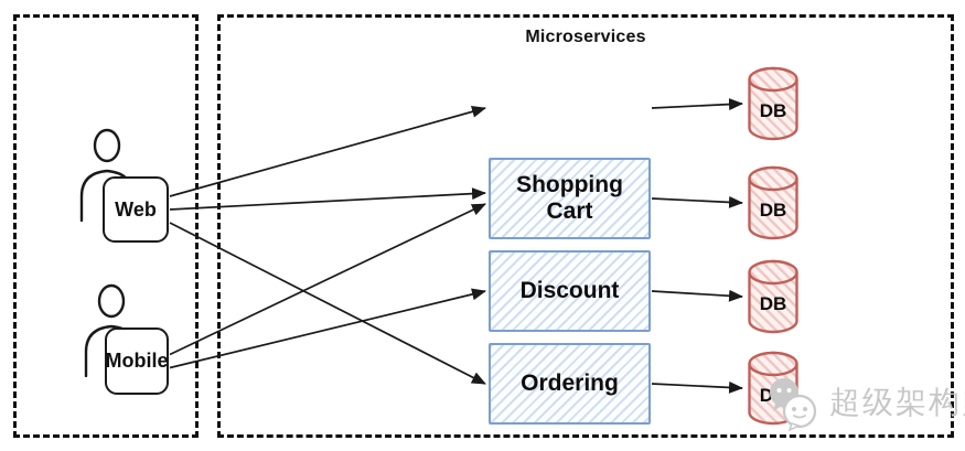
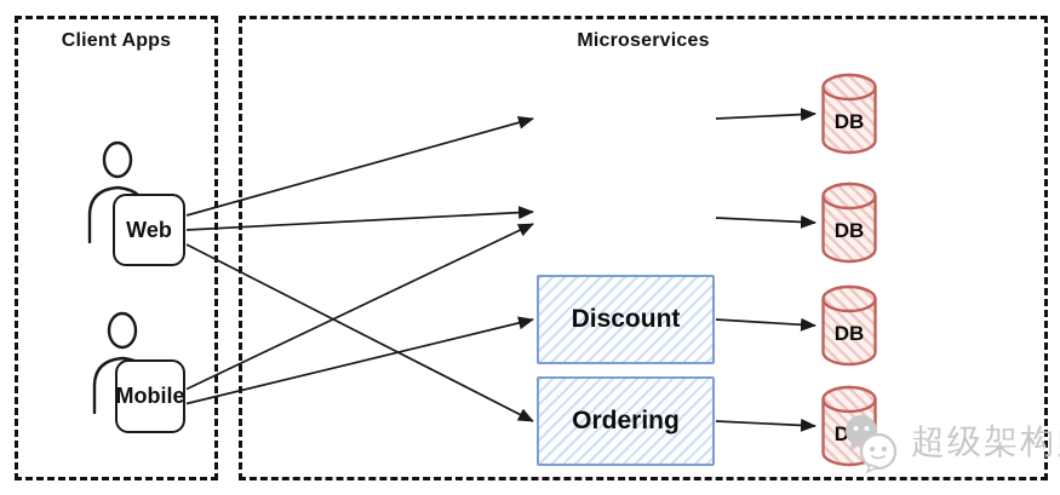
+ Client Apps
  Microservices
  Web
  Mobile
- Shopping Cart
  Discount
  Ordering
  DB
  DB
  DB
  超级架构
